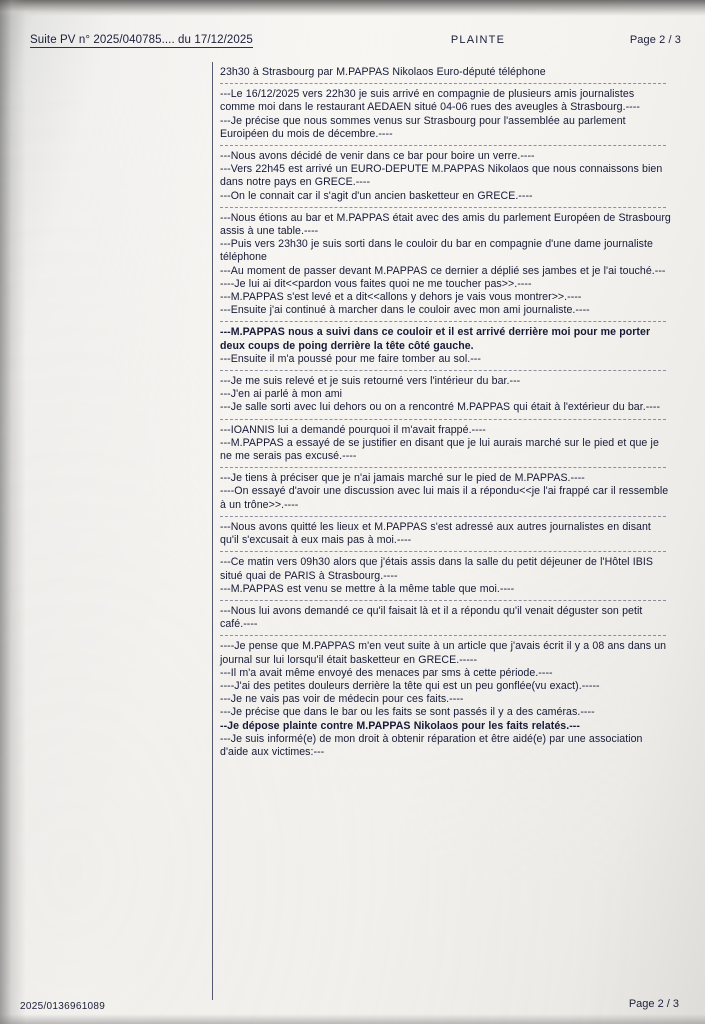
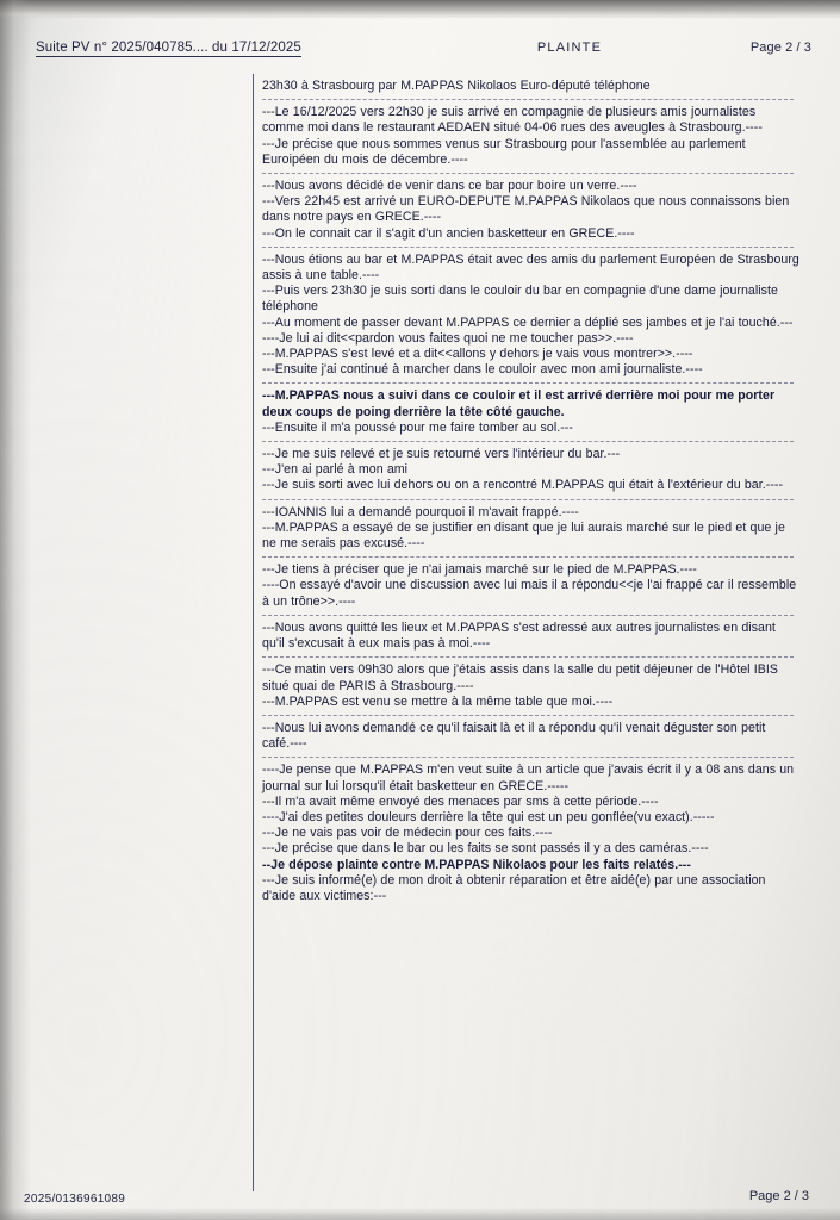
  Suite PV n° 2025/040785.... du 17/12/2025
  PLAINTE
  Page 2 / 3
  23h30 à Strasbourg par M.PAPPAS Nikolaos Euro-député téléphone
  ---Le 16/12/2025 vers 22h30 je suis arrivé en compagnie de plusieurs amis journalistes comme moi dans le restaurant AEDAEN situé 04-06 rues des aveugles à Strasbourg.----
  ---Je précise que nous sommes venus sur Strasbourg pour l'assemblée au parlement Euroipéen du mois de décembre.----
  ---Nous avons décidé de venir dans ce bar pour boire un verre.----
  ---Vers 22h45 est arrivé un EURO-DEPUTE M.PAPPAS Nikolaos que nous connaissons bien dans notre pays en GRECE.----
  ---On le connait car il s'agit d'un ancien basketteur en GRECE.----
  ---Nous étions au bar et M.PAPPAS était avec des amis du parlement Européen de Strasbourg assis à une table.----
  ---Puis vers 23h30 je suis sorti dans le couloir du bar en compagnie d'une dame journaliste téléphone
  ---Au moment de passer devant M.PAPPAS ce dernier a déplié ses jambes et je l'ai touché.---
  ----Je lui ai dit<<pardon vous faites quoi ne me toucher pas>>.----
  ---M.PAPPAS s'est levé et a dit<<allons y dehors je vais vous montrer>>.----
  ---Ensuite j'ai continué à marcher dans le couloir avec mon ami journaliste.----
  ---M.PAPPAS nous a suivi dans ce couloir et il est arrivé derrière moi pour me porter deux coups de poing derrière la tête côté gauche.
  ---Ensuite il m'a poussé pour me faire tomber au sol.---
  ---Je me suis relevé et je suis retourné vers l'intérieur du bar.---
  ---J'en ai parlé à mon ami
- ---Je salle sorti avec lui dehors ou on a rencontré M.PAPPAS qui était à l'extérieur du bar.----
+ ---Je suis sorti avec lui dehors ou on a rencontré M.PAPPAS qui était à l'extérieur du bar.----
  ---IOANNIS lui a demandé pourquoi il m'avait frappé.----
  ---M.PAPPAS a essayé de se justifier en disant que je lui aurais marché sur le pied et que je ne me serais pas excusé.----
  ---Je tiens à préciser que je n'ai jamais marché sur le pied de M.PAPPAS.----
  ----On essayé d'avoir une discussion avec lui mais il a répondu<<je l'ai frappé car il ressemble à un trône>>.----
  ---Nous avons quitté les lieux et M.PAPPAS s'est adressé aux autres journalistes en disant qu'il s'excusait à eux mais pas à moi.----
  ---Ce matin vers 09h30 alors que j'étais assis dans la salle du petit déjeuner de l'Hôtel IBIS situé quai de PARIS à Strasbourg.----
  ---M.PAPPAS est venu se mettre à la même table que moi.----
  ---Nous lui avons demandé ce qu'il faisait là et il a répondu qu'il venait déguster son petit café.----
  ----Je pense que M.PAPPAS m'en veut suite à un article que j'avais écrit il y a 08 ans dans un journal sur lui lorsqu'il était basketteur en GRECE.-----
  ---Il m'a avait même envoyé des menaces par sms à cette période.----
  ----J'ai des petites douleurs derrière la tête qui est un peu gonflée(vu exact).-----
  ---Je ne vais pas voir de médecin pour ces faits.----
  ---Je précise que dans le bar ou les faits se sont passés il y a des caméras.----
  --Je dépose plainte contre M.PAPPAS Nikolaos pour les faits relatés.---
  ---Je suis informé(e) de mon droit à obtenir réparation et être aidé(e) par une association d'aide aux victimes:---
  2025/0136961089
  Page 2 / 3
